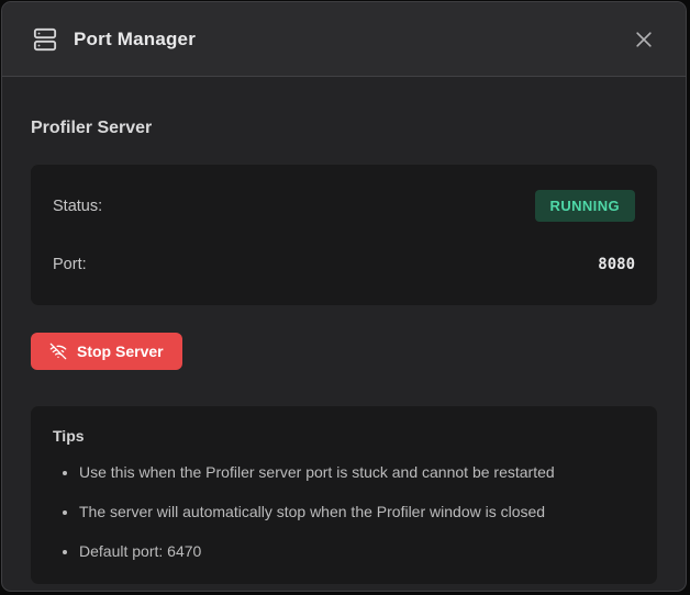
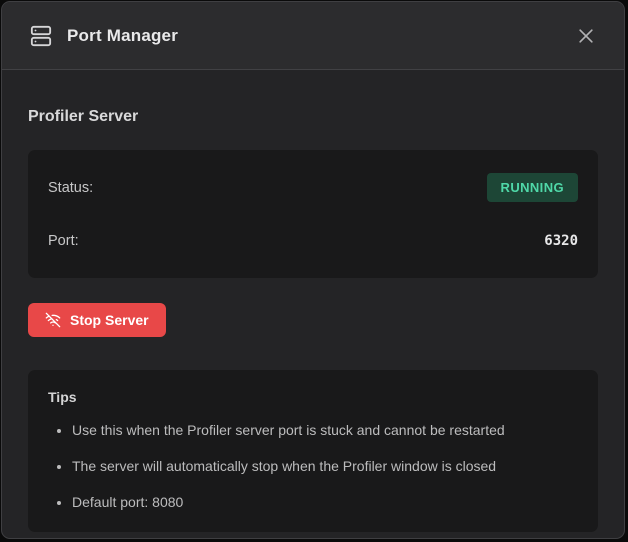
  Port Manager
  Profiler Server
  Status:
  RUNNING
  Port:
- 8080
+ 6320
  Stop Server
  Tips
  Use this when the Profiler server port is stuck and cannot be restarted
  The server will automatically stop when the Profiler window is closed
- Default port: 6470
+ Default port: 8080
